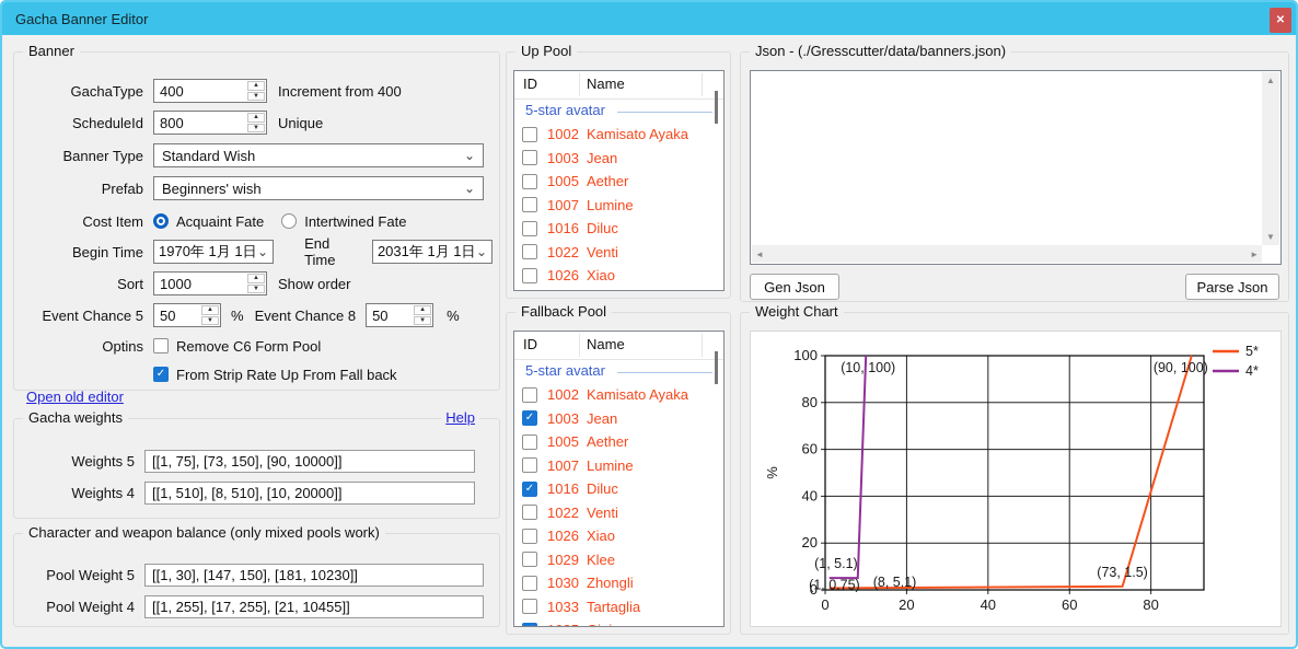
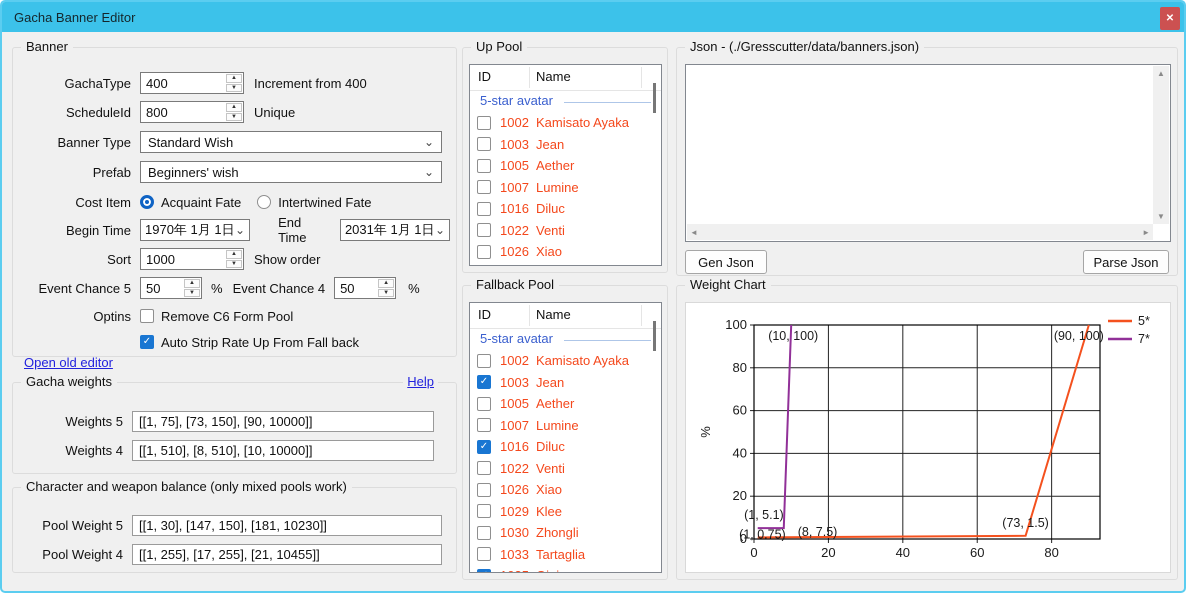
  Gacha Banner Editor
  ✕
  Banner
  GachaType
  400
  Increment from 400
  ScheduleId
  800
  Unique
  Banner Type
  Standard Wish
  ⌄
  Prefab
  Beginners' wish
  ⌄
  Cost Item
  Acquaint Fate
  Intertwined Fate
  Begin Time
  1970年 1月 1日
  ⌄
  End Time
  2031年 1月 1日
  ⌄
  Sort
  1000
  Show order
  Event Chance 5
  50
  %
- Event Chance 8
+ Event Chance 4
  50
  %
  Optins
  Remove C6 Form Pool
  ✓
- From Strip Rate Up From Fall back
+ Auto Strip Rate Up From Fall back
  Open old editor
  Gacha weights
  Help
  Weights 5
  [[1, 75], [73, 150], [90, 10000]]
  Weights 4
- [[1, 510], [8, 510], [10, 20000]]
+ [[1, 510], [8, 510], [10, 10000]]
  Character and weapon balance (only mixed pools work)
  Pool Weight 5
  [[1, 30], [147, 150], [181, 10230]]
  Pool Weight 4
  [[1, 255], [17, 255], [21, 10455]]
  Up Pool
  ID
  Name
  5-star avatar
  1002
  Kamisato Ayaka
  1003
  Jean
  1005
  Aether
  1007
  Lumine
  1016
  Diluc
  1022
  Venti
  1026
  Xiao
  Fallback Pool
  ID
  Name
  5-star avatar
  1002
  Kamisato Ayaka
  ✓
  1003
  Jean
  1005
  Aether
  1007
  Lumine
  ✓
  1016
  Diluc
  1022
  Venti
  1026
  Xiao
  1029
  Klee
  1030
  Zhongli
  1033
  Tartaglia
  Json - (./Gresscutter/data/banners.json)
  ▲
  ▼
  ◄
  ►
  Gen Json
  Parse Json
  Weight Chart
  0
  20
  40
  60
  80
  0
  20
  40
  60
  80
  100
  (10, 100)
  (90, 100)
  (1, 5.1)
  (1, 0.75)
- (8, 5.1)
+ (8, 7.5)
  (73, 1.5)
  5*
- 4*
+ 7*
